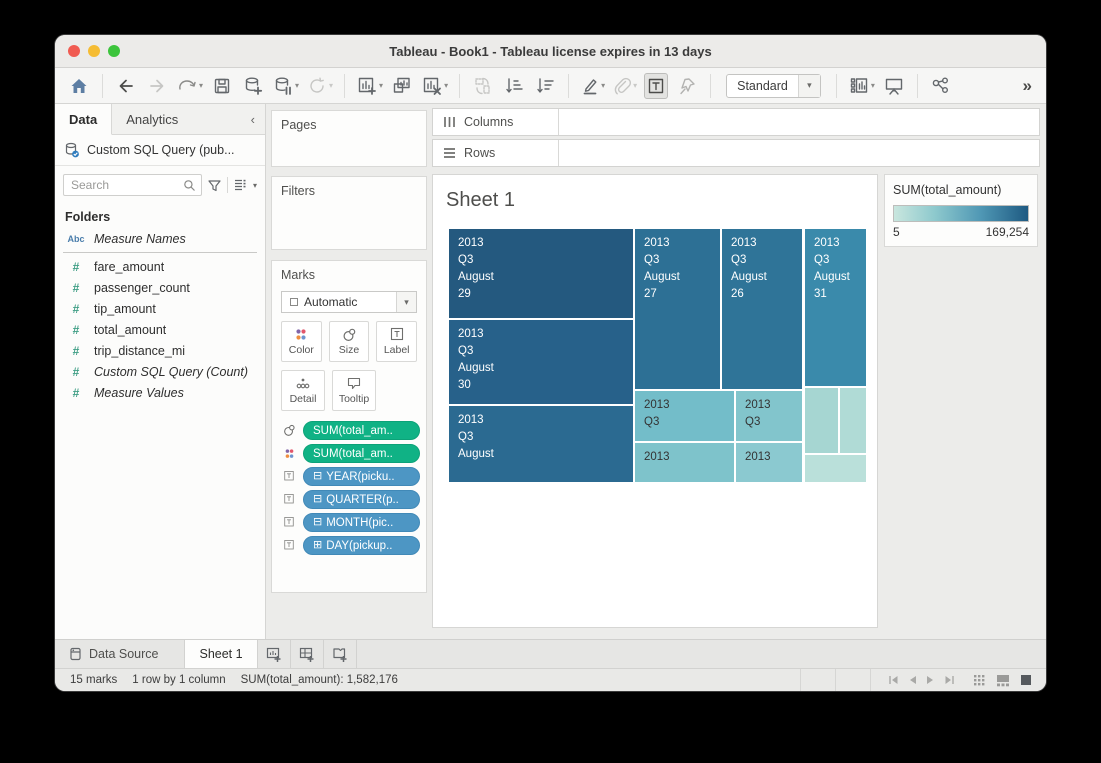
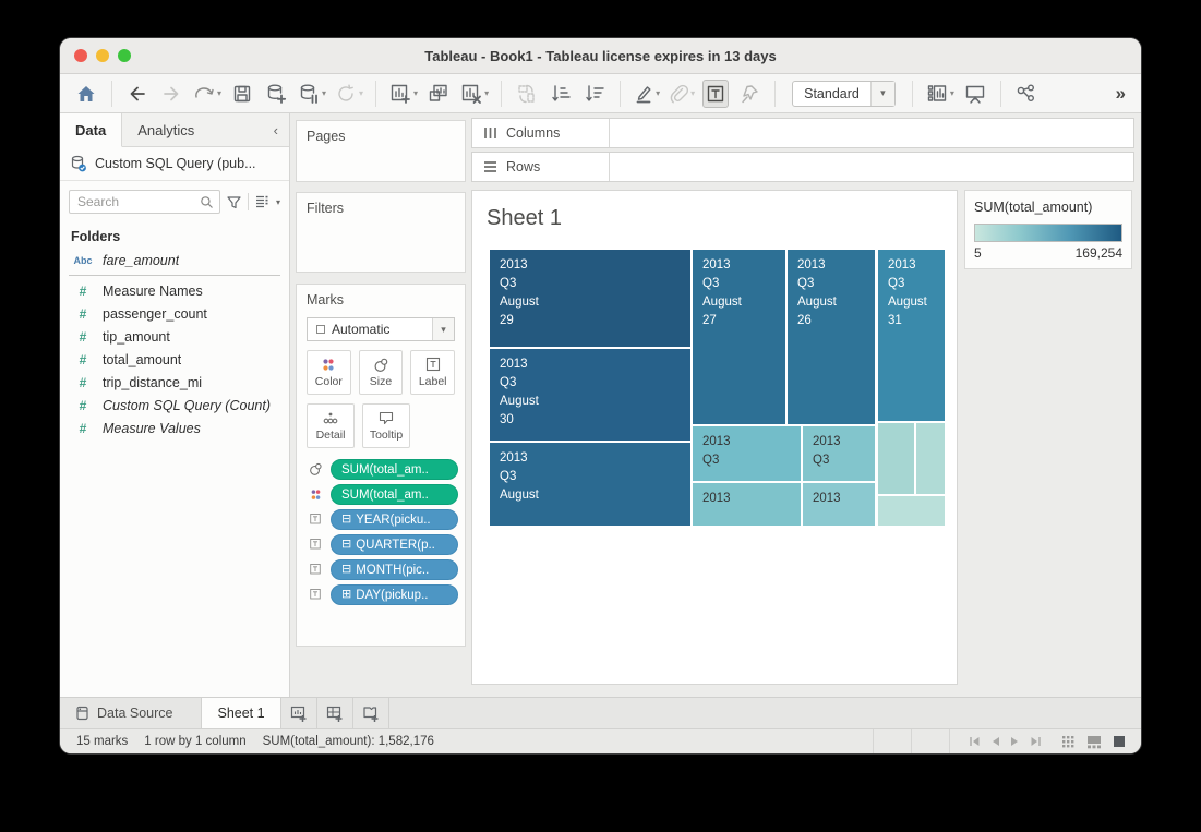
  Tableau - Book1 - Tableau license expires in 13 days
  ▾
  ▾
  ▾
  ▾
  ▾
  ▾
  ▾
  Standard
  ▾
  ▾
  »
  Data
  Analytics
  ‹
  Custom SQL Query (pub...
  Search
  ▾
  Folders
  Abc
- Measure Names
+ fare_amount
  #
- fare_amount
+ Measure Names
  #
  passenger_count
  #
  tip_amount
  #
  total_amount
  #
  trip_distance_mi
  #
  Custom SQL Query (Count)
  #
  Measure Values
  Pages
  Filters
  Marks
  Automatic
  ▾
  Color
  Size
  Label
  Detail
  Tooltip
  SUM(total_am..
  SUM(total_am..
  ⊟
  YEAR(picku..
  ⊟
  QUARTER(p..
  ⊟
  MONTH(pic..
  ⊞
  DAY(pickup..
  Columns
  Rows
  Sheet 1
  2013
  Q3
  August
  29
  2013
  Q3
  August
  30
  2013
  Q3
  August
  2013
  Q3
  August
  27
  2013
  Q3
  August
  26
  2013
  Q3
  August
  31
  2013
  Q3
  2013
  2013
  Q3
  2013
  SUM(total_amount)
  5
  169,254
  Data Source
  Sheet 1
  15 marks
  1 row by 1 column
  SUM(total_amount): 1,582,176
